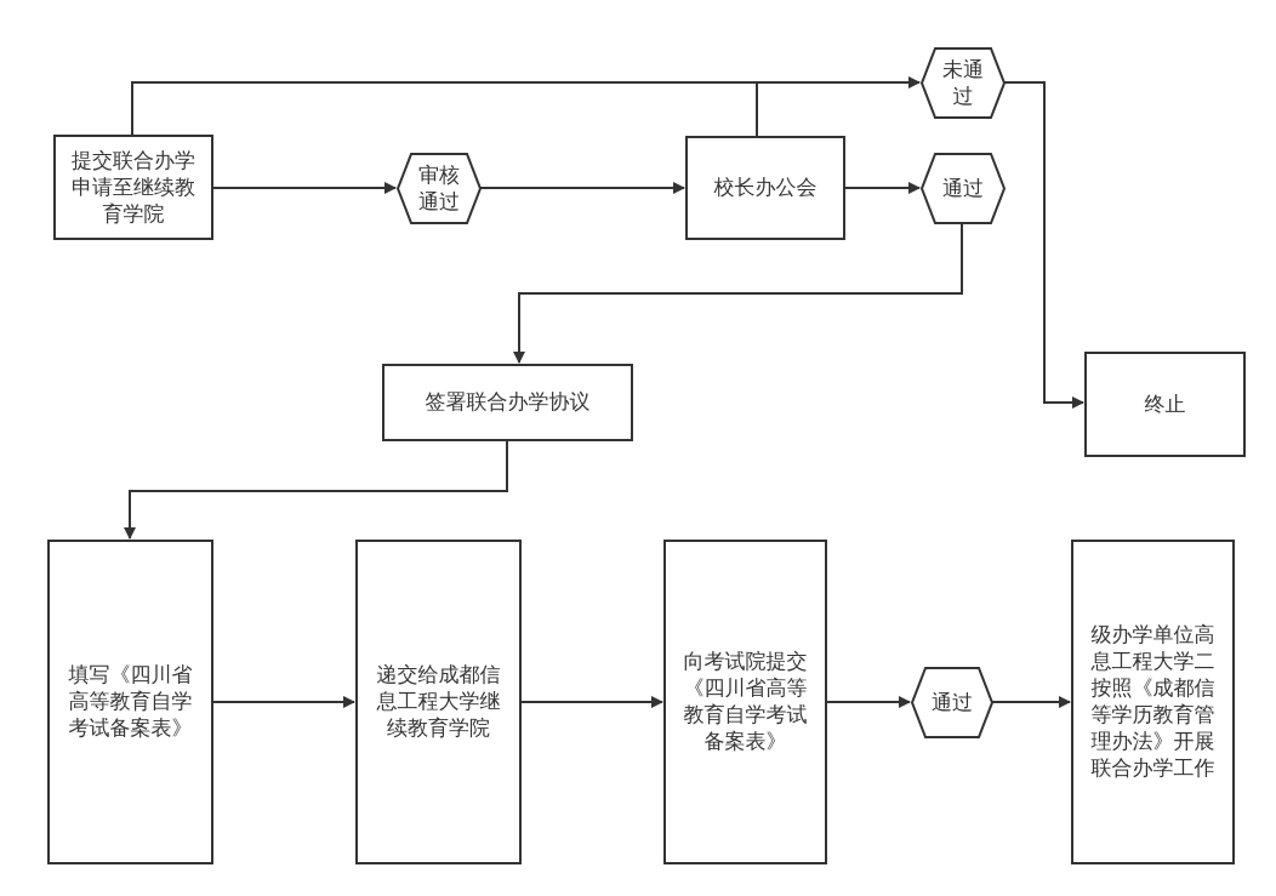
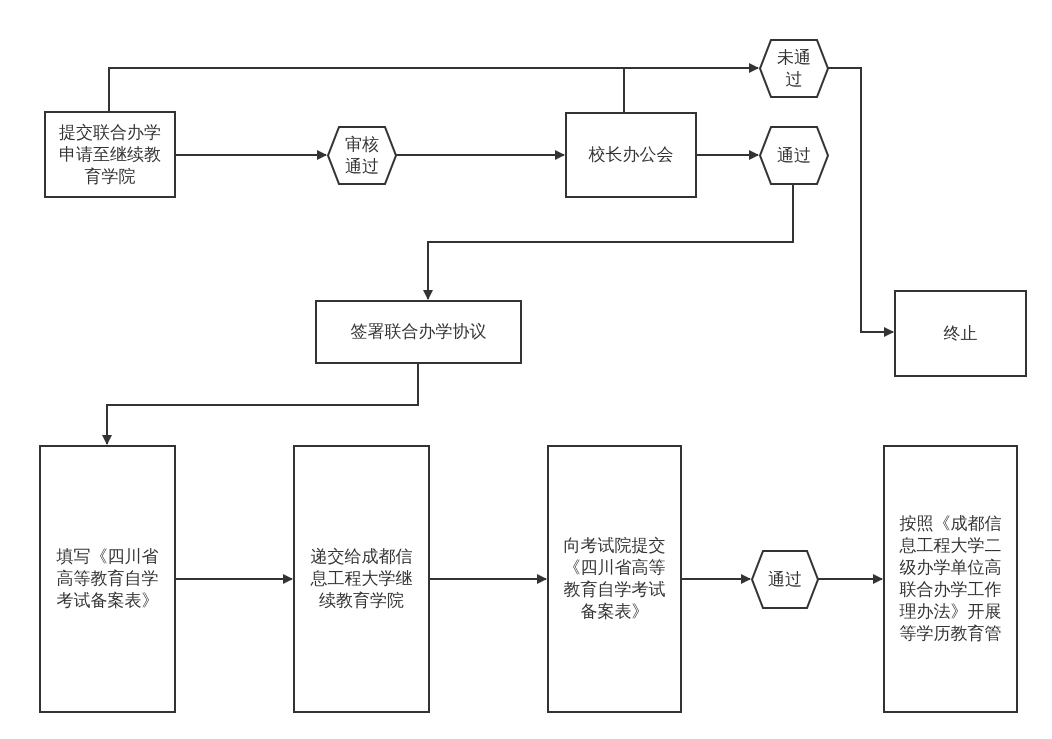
  提交联合办学
  申请至继续教
  育学院
  校长办公会
  签署联合办学协议
  终止
  填写《四川省
  高等教育自学
  考试备案表》
  递交给成都信
  息工程大学继
  续教育学院
  向考试院提交
  《四川省高等
  教育自学考试
  备案表》
- 级办学单位高
+ 按照《成都信
  息工程大学二
- 按照《成都信
+ 级办学单位高
- 等学历教育管
+ 联合办学工作
  理办法》开展
- 联合办学工作
+ 等学历教育管
  审核通过
  未通过
  通过
  通过
